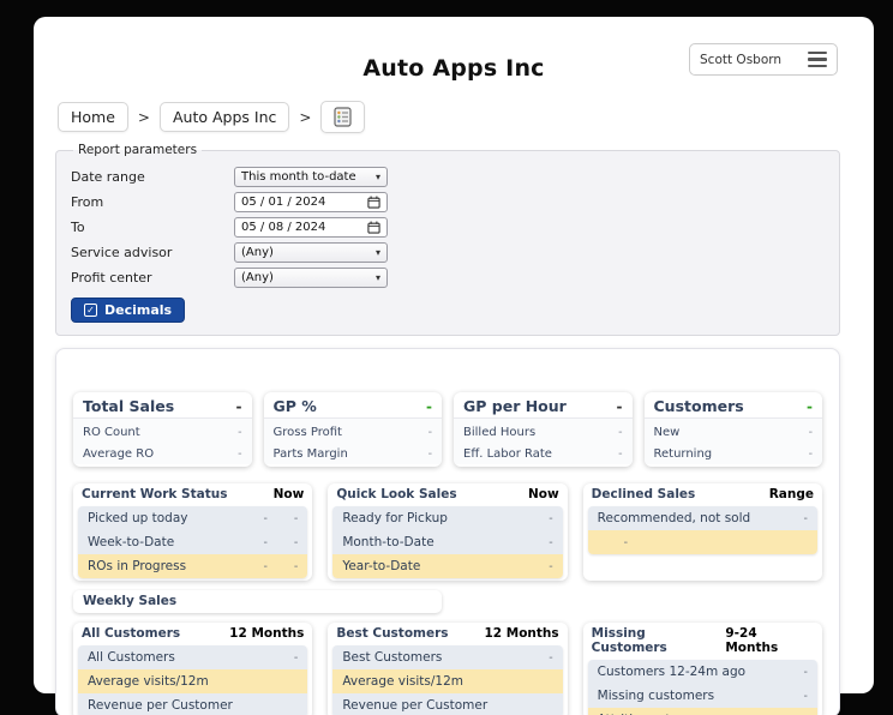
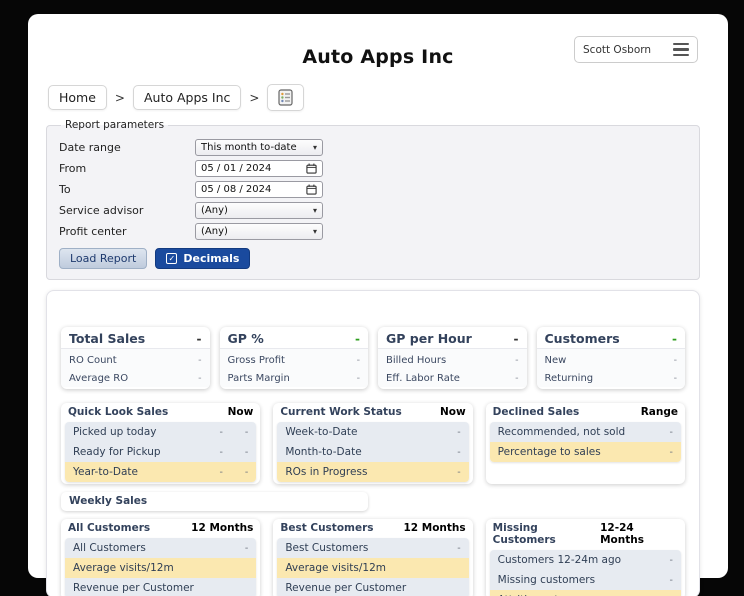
  Auto Apps Inc
  Scott Osborn
  Home
  >
  Auto Apps Inc
  >
  Report parameters
  Date range
  This month to-date
  ▾
  From
  05 / 01 / 2024
  To
  05 / 08 / 2024
  Service advisor
  (Any)
  ▾
  Profit center
  (Any)
  ▾
+ Load Report
  ✓
  Decimals
  Total Sales
  -
  RO Count
  -
  Average RO
  -
  GP %
  -
  Gross Profit
  -
  Parts Margin
  -
  GP per Hour
  -
  Billed Hours
  -
  Eff. Labor Rate
  -
  Customers
  -
  New
  -
  Returning
  -
- Current Work Status
+ Quick Look Sales
  Now
  Picked up today
  -
  -
- Week-to-Date
+ Ready for Pickup
  -
  -
- ROs in Progress
+ Year-to-Date
  -
  -
- Quick Look Sales
+ Current Work Status
  Now
- Ready for Pickup
+ Week-to-Date
  -
  Month-to-Date
  -
- Year-to-Date
+ ROs in Progress
  -
  Declined Sales
  Range
  Recommended, not sold
  -
+ Percentage to sales
  -
  Weekly Sales
  All Customers
  12 Months
  All Customers
  -
  Average visits/12m
  Revenue per Customer
  Best Customers
  12 Months
  Best Customers
  -
  Average visits/12m
  Revenue per Customer
  Missing Customers
- 9-24 Months
+ 12-24 Months
  Customers 12-24m ago
  -
  Missing customers
  -
